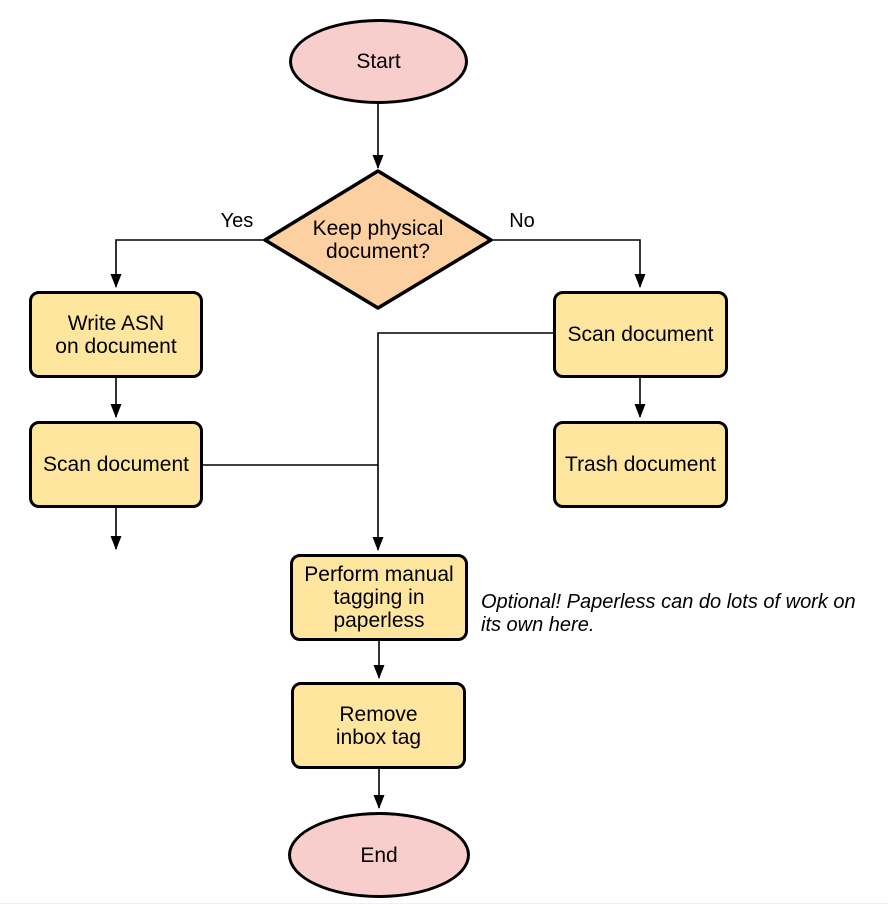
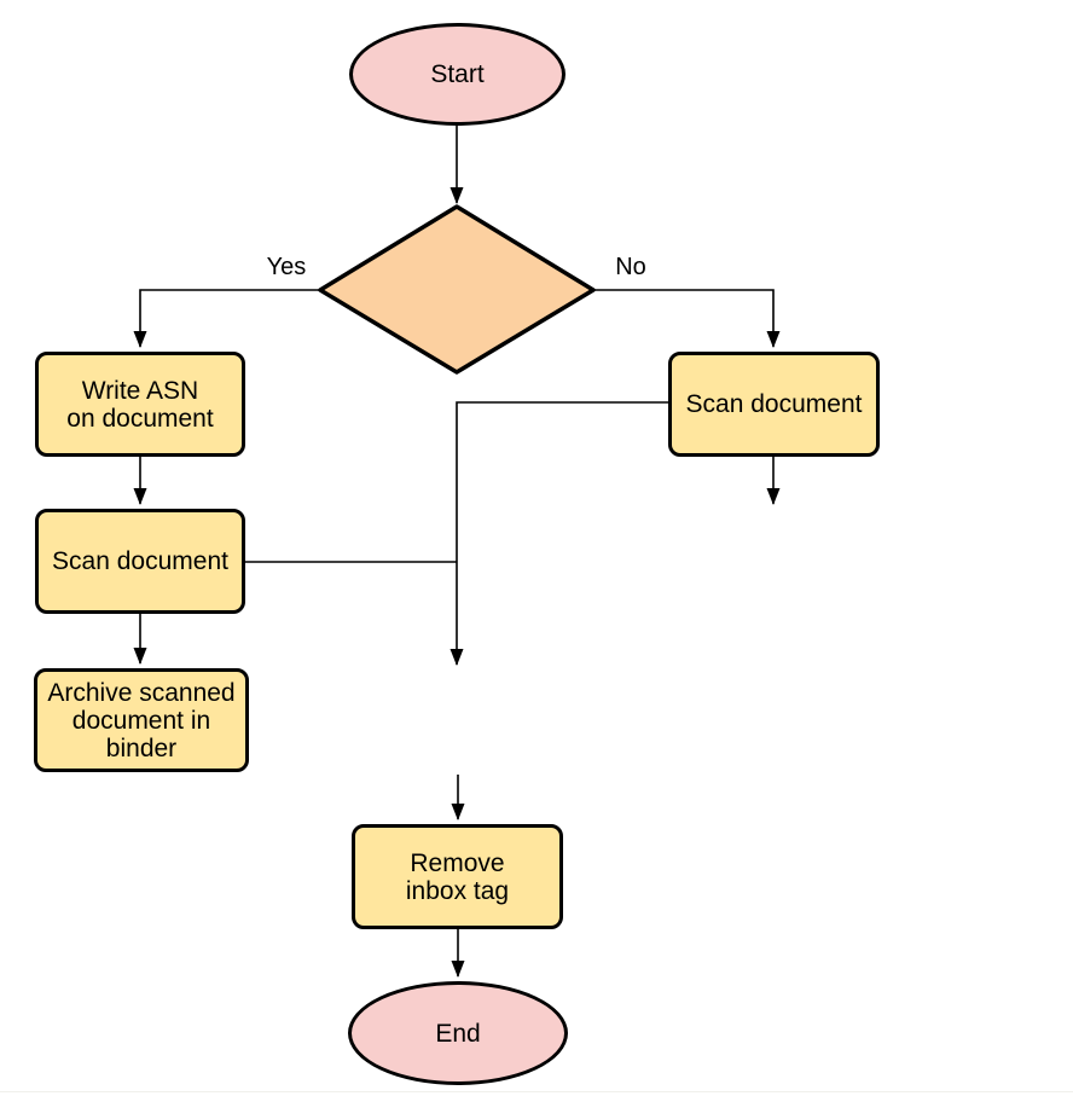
  Start
- Keep physical
- document?
  Yes
  No
  Write ASN
  on document
  Scan document
+ Archive scanned
+ document in
+ binder
  Scan document
- Trash document
- Perform manual
- tagging in
- paperless
- Optional! Paperless can do lots of work on
- its own here.
  Remove
  inbox tag
  End
